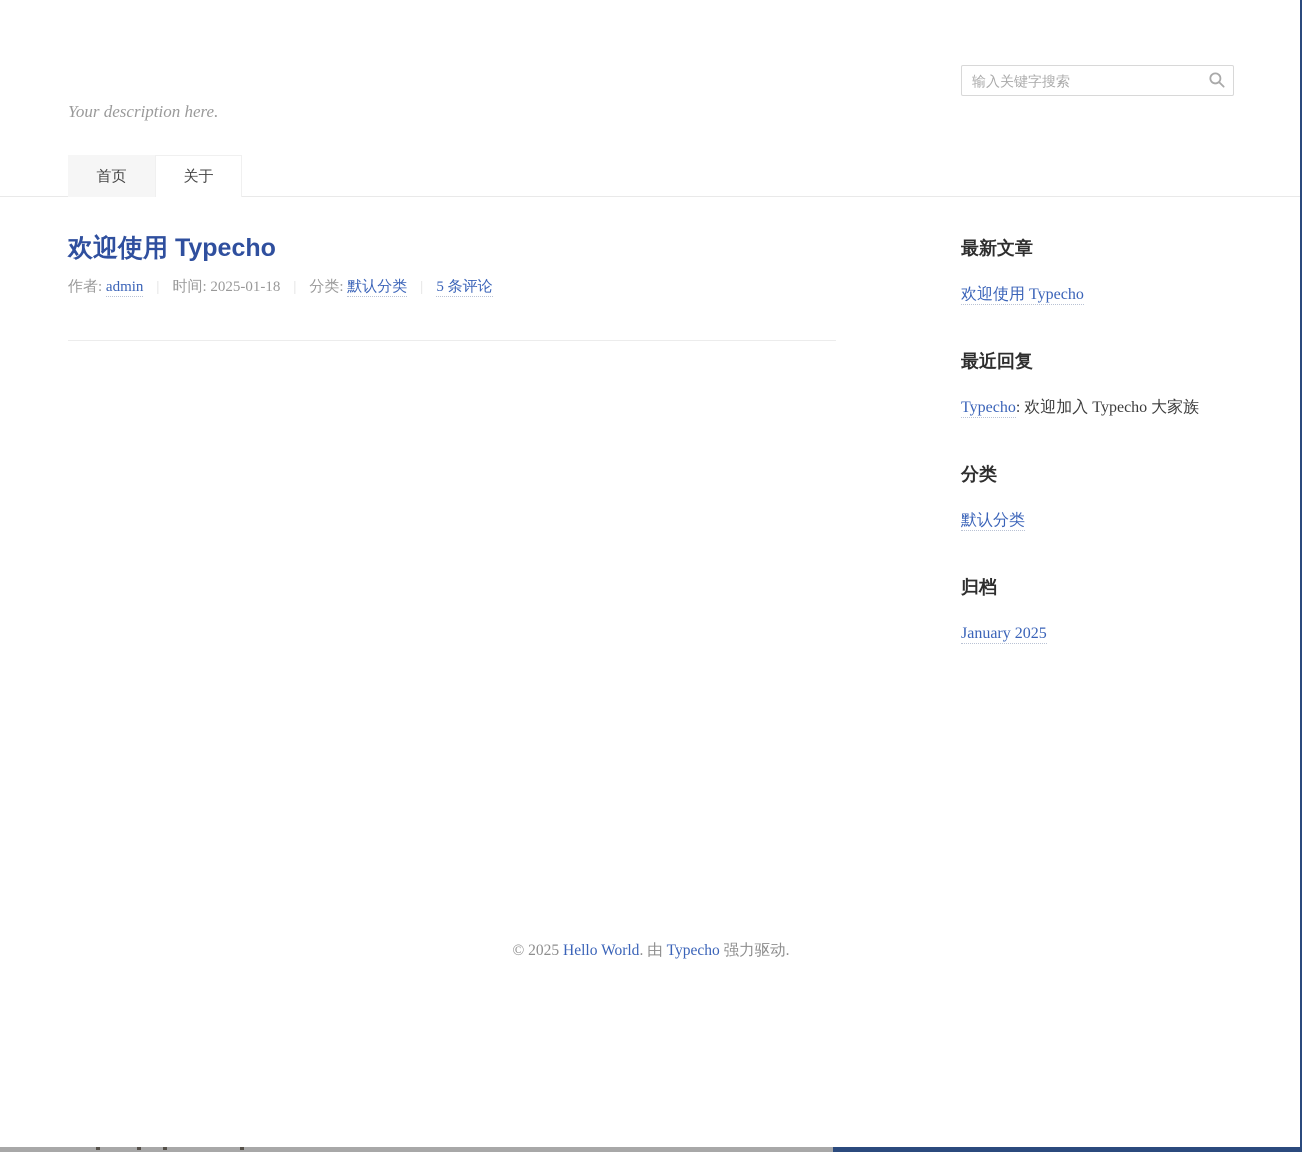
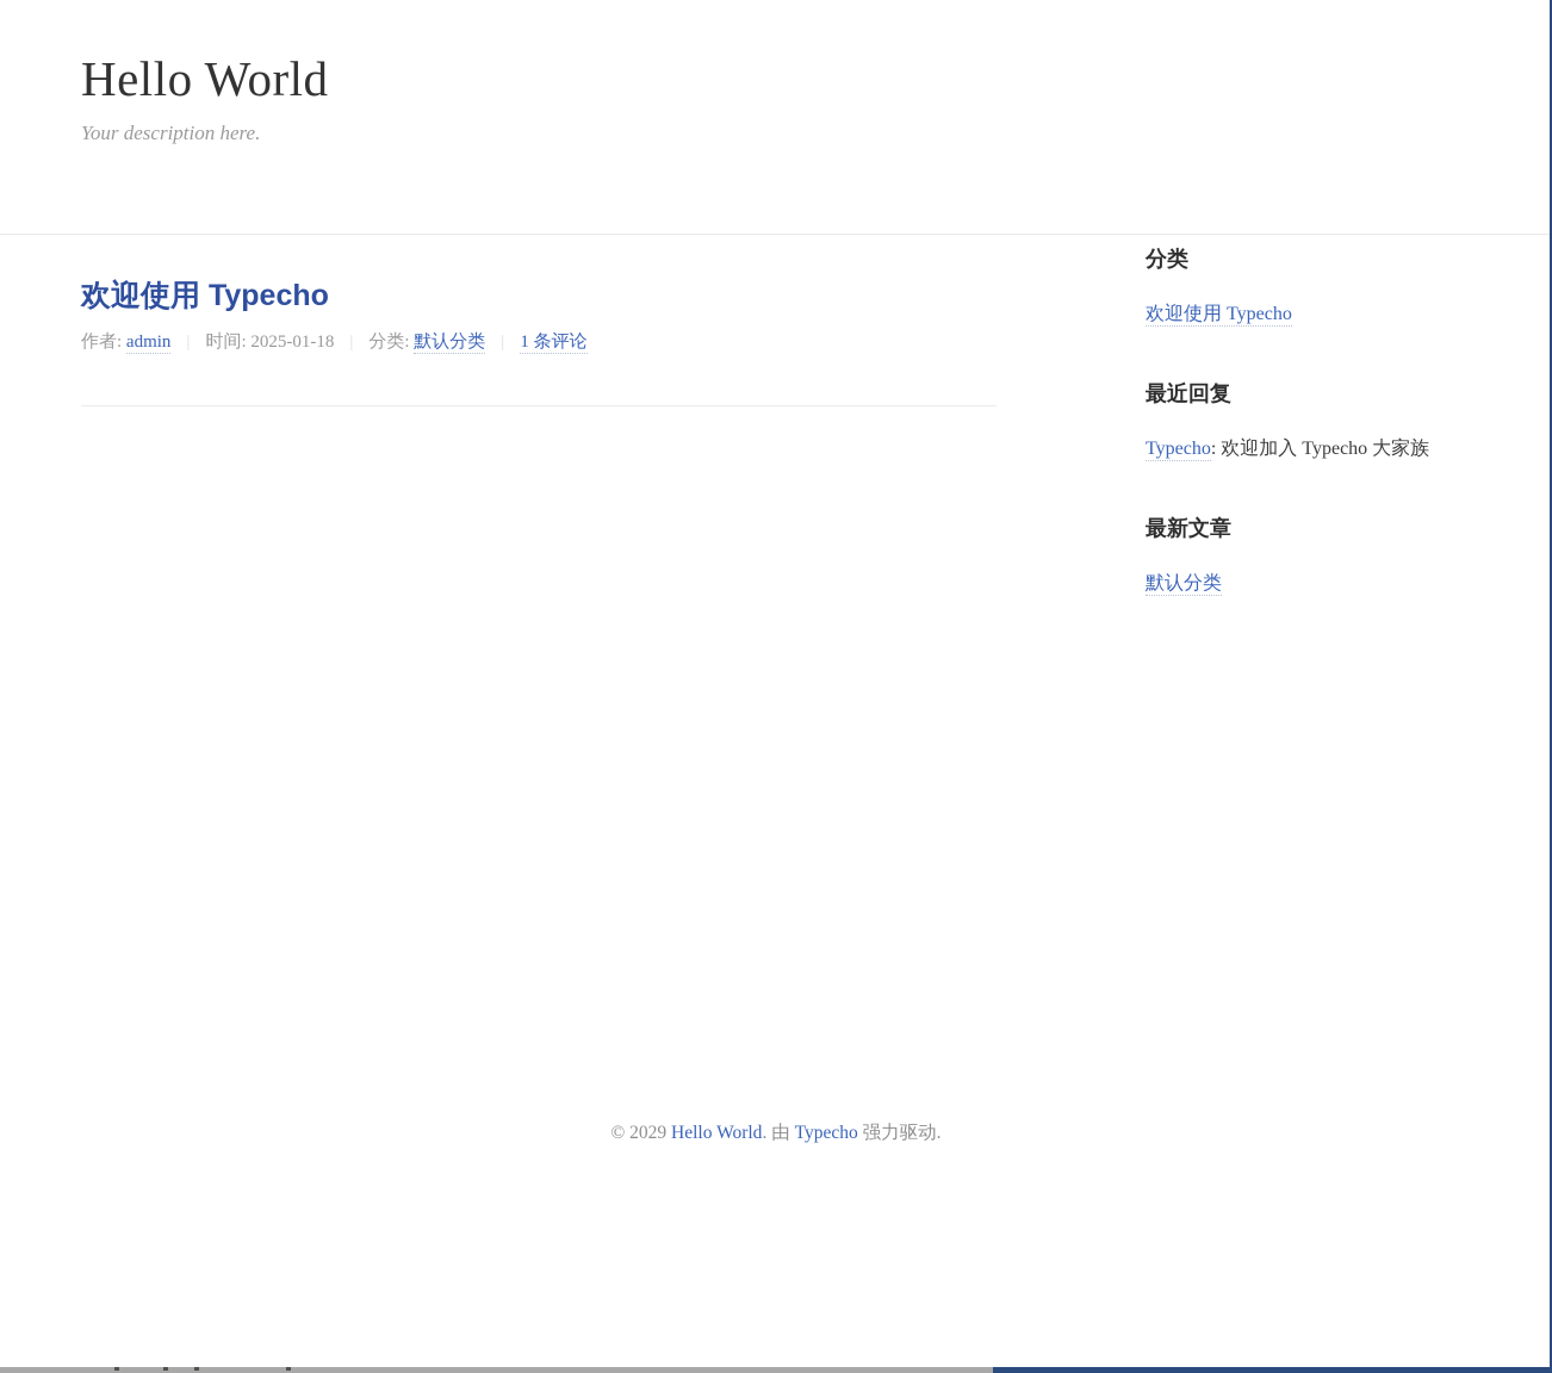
+ Hello World
  Your description here.
- 首页
- 关于
  欢迎使用 Typecho
- 作者: admin 时间: 2025-01-18 分类: 默认分类 5 条评论
+ 作者: admin 时间: 2025-01-18 分类: 默认分类 1 条评论
- 输入关键字搜索
- 最新文章
+ 分类
  欢迎使用 Typecho
  最近回复
  Typecho: 欢迎加入 Typecho 大家族
- 分类
+ 最新文章
  默认分类
- 归档
- January 2025
- © 2025 Hello World. 由 Typecho 强力驱动.
+ © 2029 Hello World. 由 Typecho 强力驱动.
